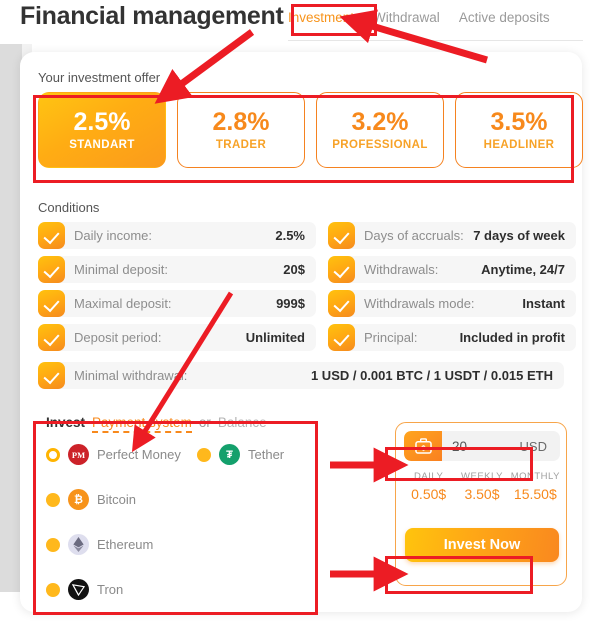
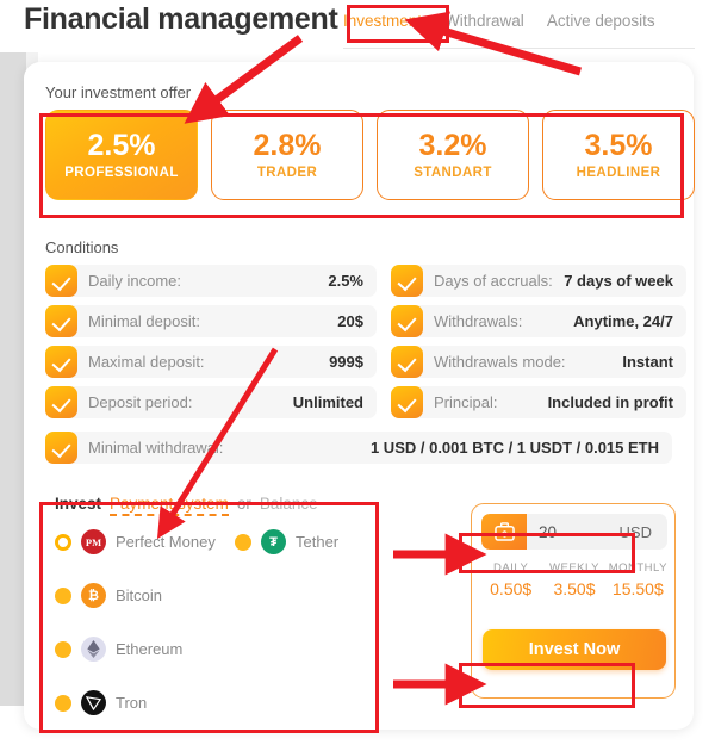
  Financial management
  Investment
  Withdrawal
  Active deposits
  Your investment offer
  2.5%
- STANDART
+ PROFESSIONAL
  2.8%
  TRADER
  3.2%
- PROFESSIONAL
+ STANDART
  3.5%
  HEADLINER
  Conditions
  Daily income:
  2.5%
  Days of accruals:
  7 days of week
  Minimal deposit:
  20$
  Withdrawals:
  Anytime, 24/7
  Maximal deposit:
  999$
  Withdrawals mode:
  Instant
  Deposit period:
  Unlimited
  Principal:
  Included in profit
  Minimal withdraw:
  1 USD / 0.001 BTC / 1 USDT / 0.015 ETH
  Invest
  Paymentystem
  or
  Balance
  PM
  Perfect Money
  ₮
  Tether
  ₿
  Bitcoin
  Ethereum
  Tron
  $
  20
  USD
  DAILY
  0.50$
  WEEKLY
  3.50$
  MONTHLY
  15.50$
  Invest Now
